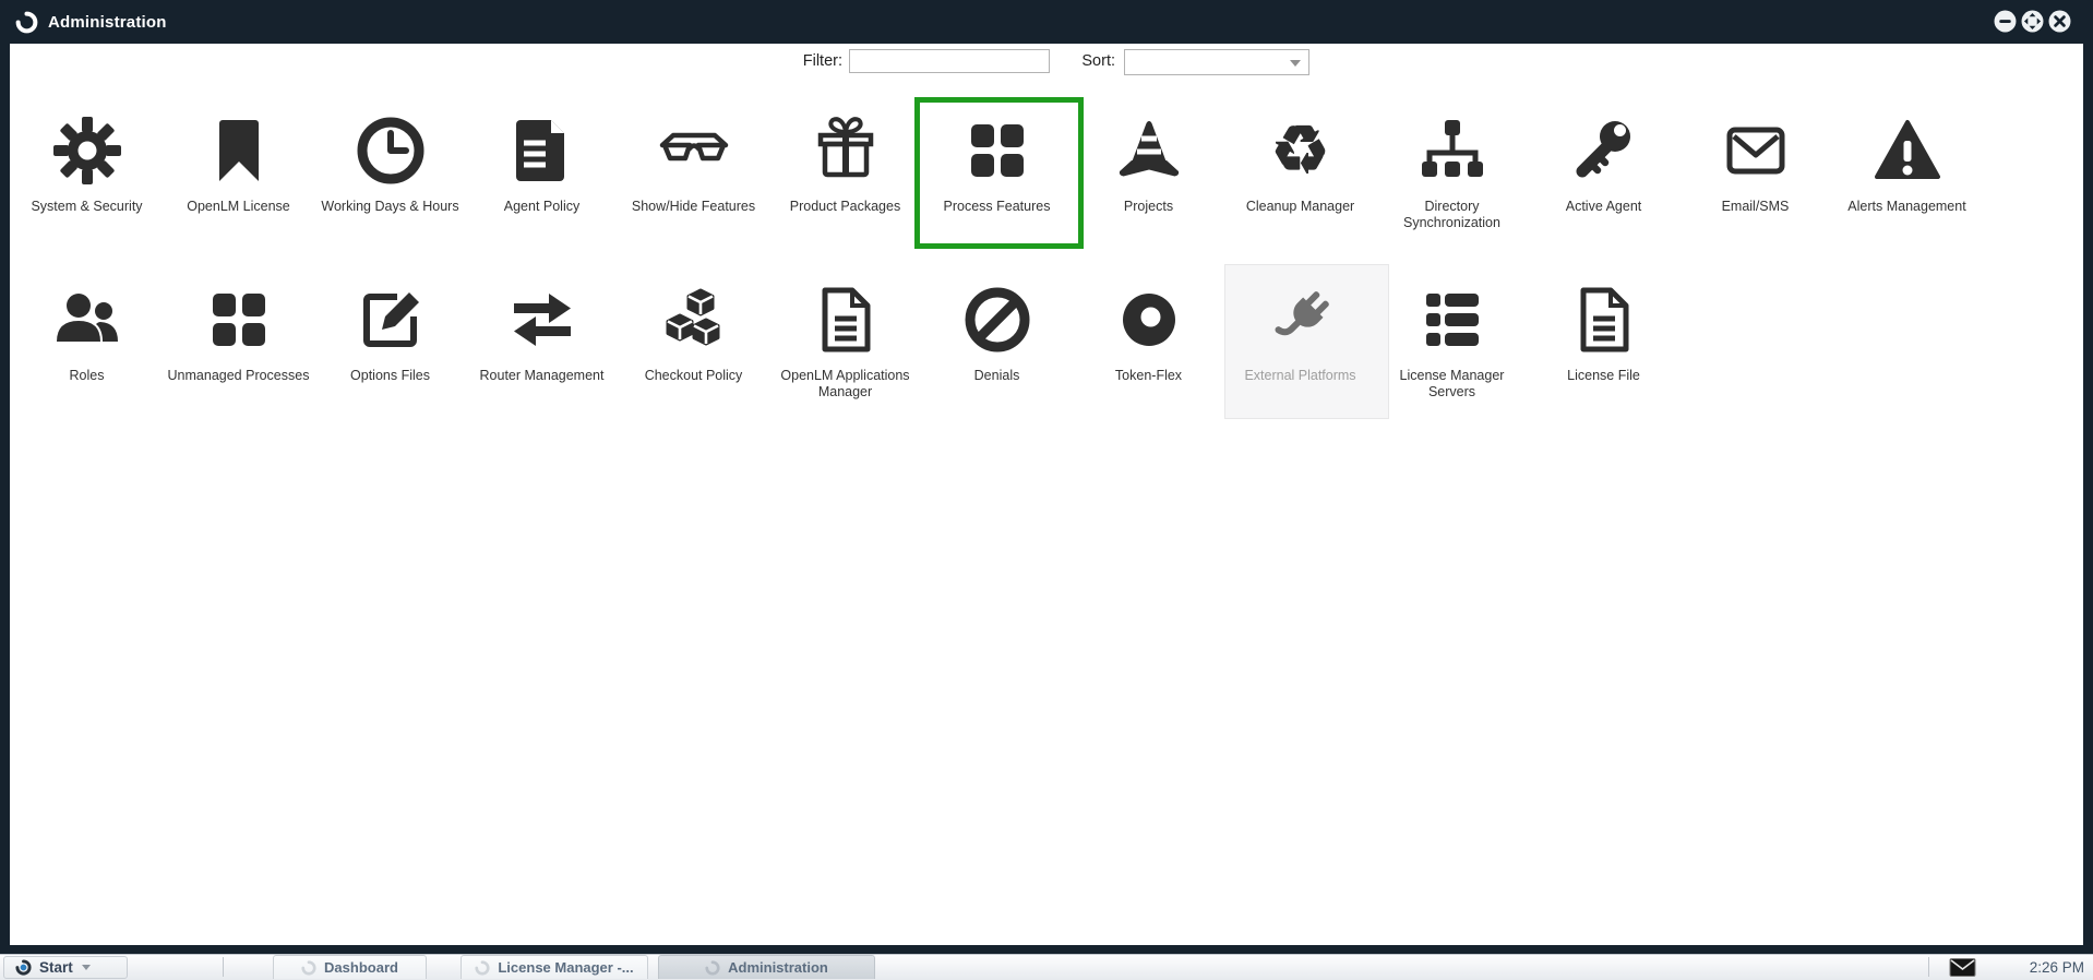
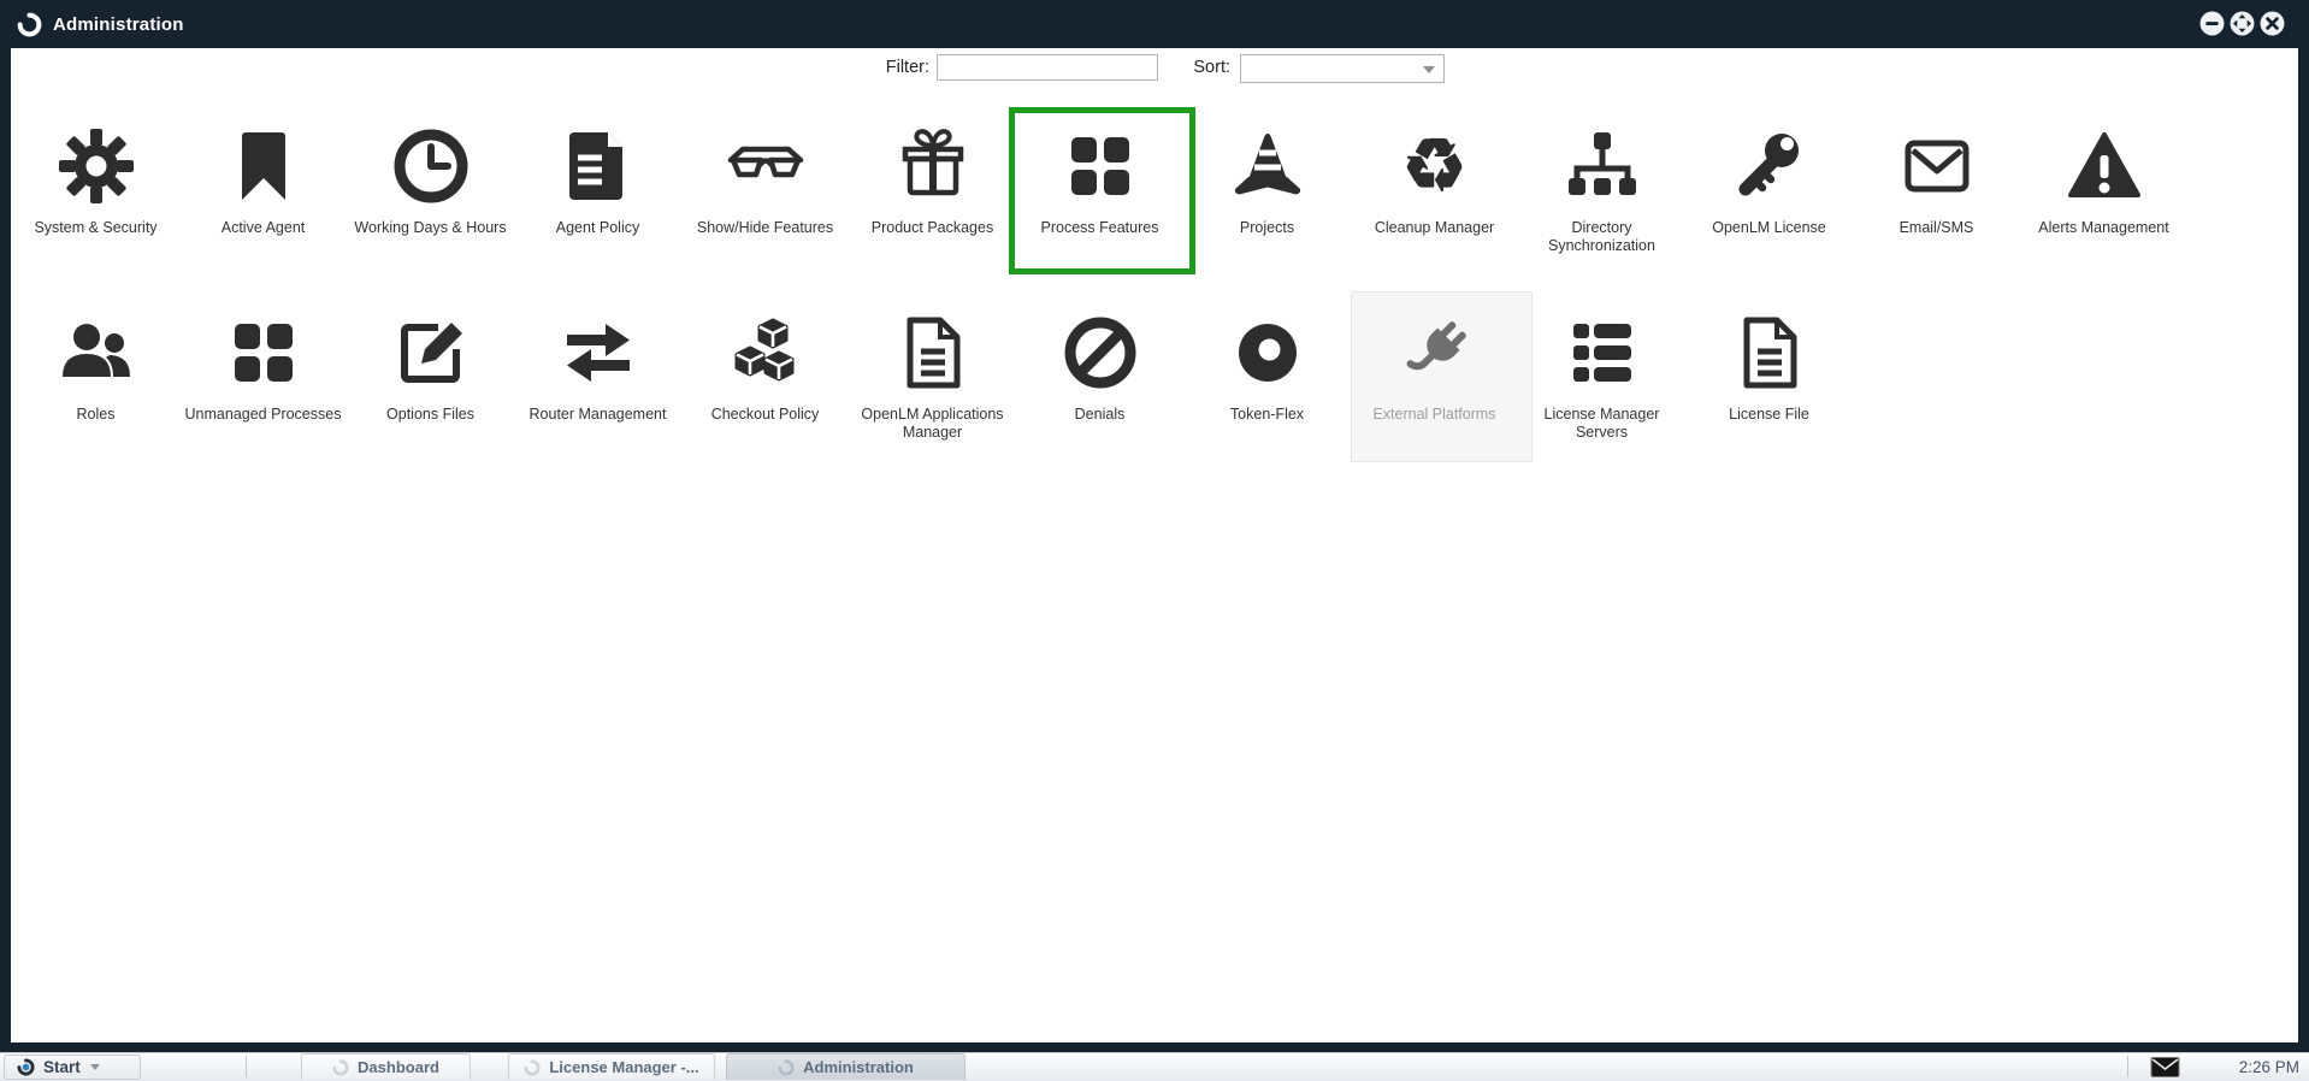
  Administration
  Filter:
  Sort:
  System & Security
- OpenLM License
+ Active Agent
  Working Days & Hours
  Agent Policy
  Show/Hide Features
  Product Packages
  Process Features
  Projects
  ♻
  Cleanup Manager
  Directory Synchronization
- Active Agent
+ OpenLM License
  Email/SMS
  Alerts Management
  Roles
  Unmanaged Processes
  Options Files
  Router Management
  Checkout Policy
  OpenLM Applications Manager
  Denials
  Token-Flex
  External Platforms
  License Manager Servers
  License File
  Start
  2:26 PM
  Dashboard
  License Manager -...
  Administration
